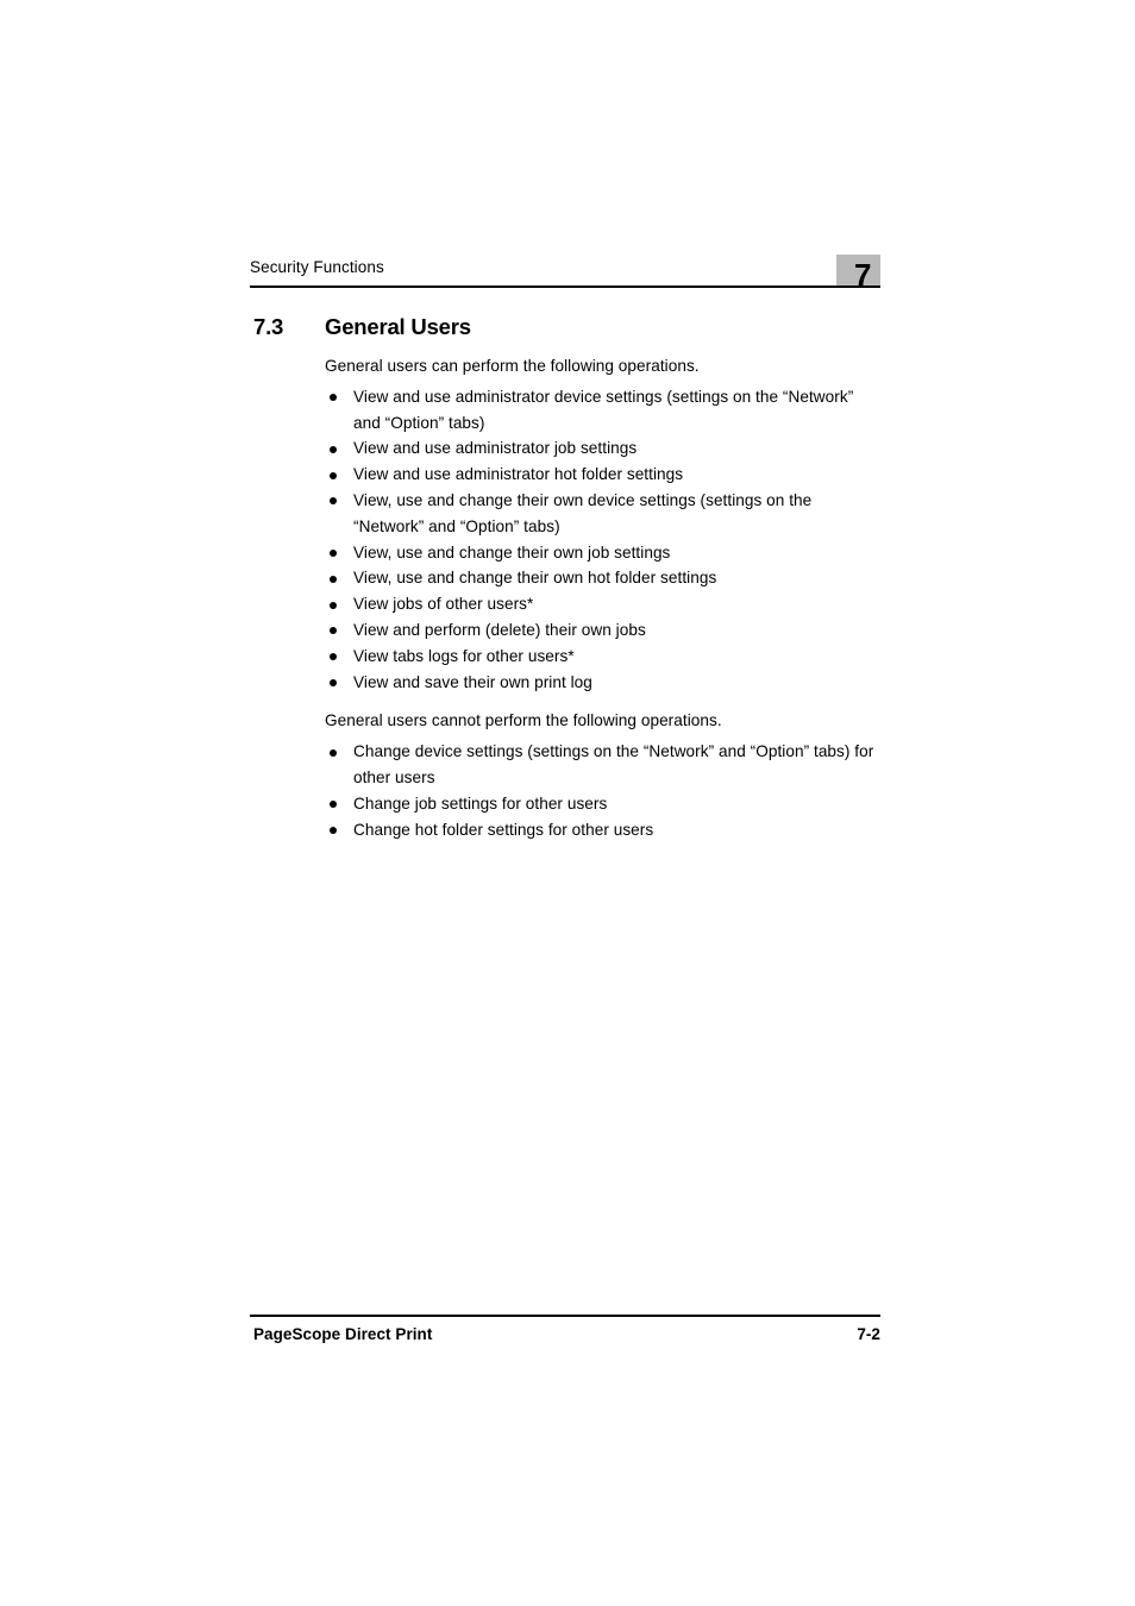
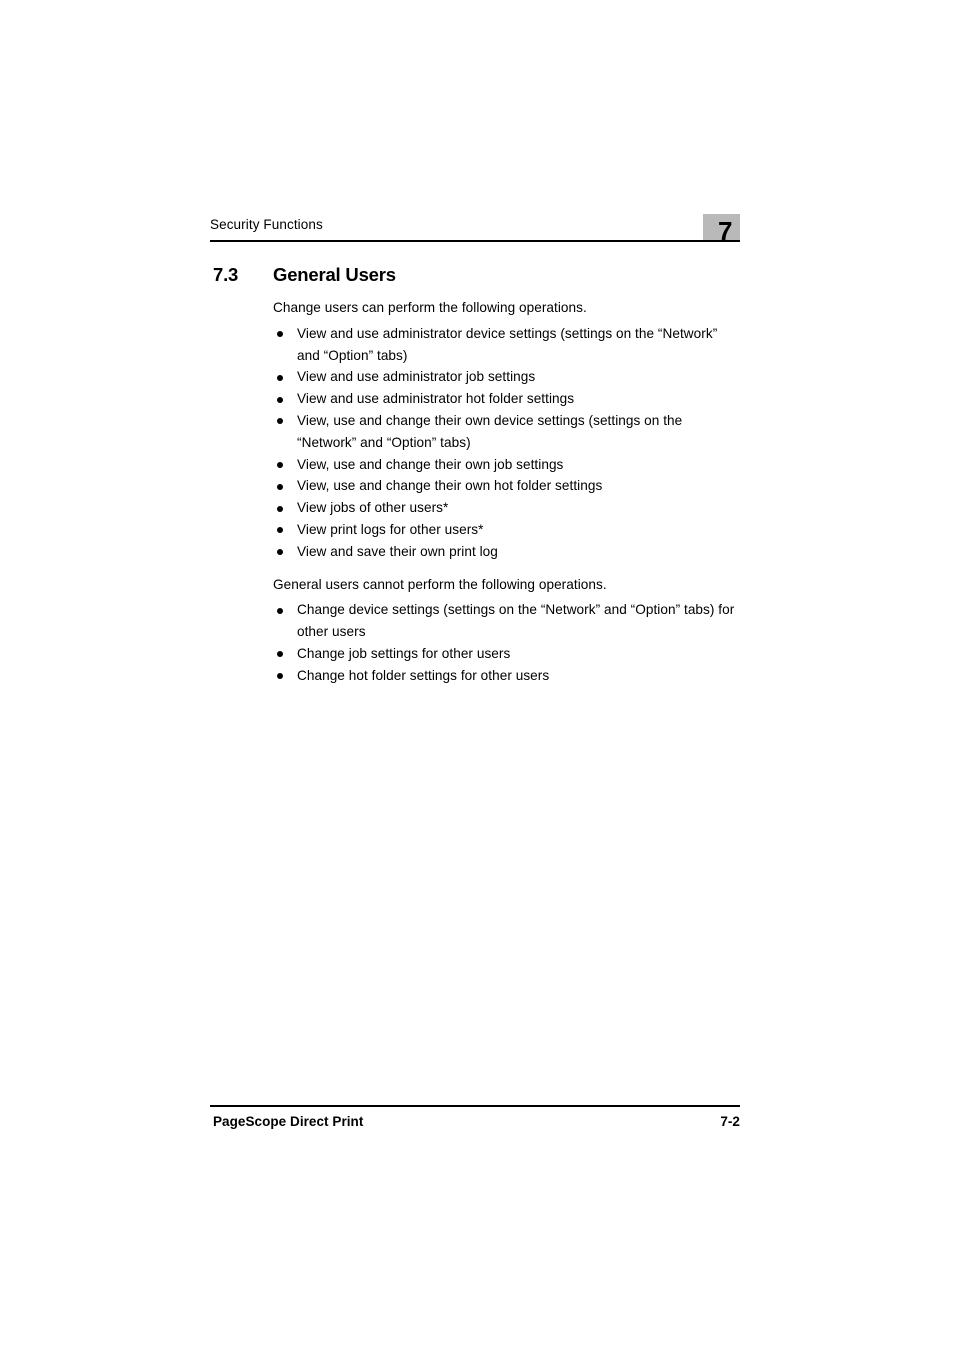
  Security Functions
  7
  7.3
  General Users
- General users can perform the following operations.
+ Change users can perform the following operations.
  View and use administrator device settings (settings on the “Network” and “Option” tabs)
  View and use administrator job settings
  View and use administrator hot folder settings
  View, use and change their own device settings (settings on the “Network” and “Option” tabs)
  View, use and change their own job settings
  View, use and change their own hot folder settings
  View jobs of other users*
- View and perform (delete) their own jobs
- View tabs logs for other users*
+ View print logs for other users*
  View and save their own print log
  General users cannot perform the following operations.
  Change device settings (settings on the “Network” and “Option” tabs) for other users
  Change job settings for other users
  Change hot folder settings for other users
  PageScope Direct Print
  7-2
